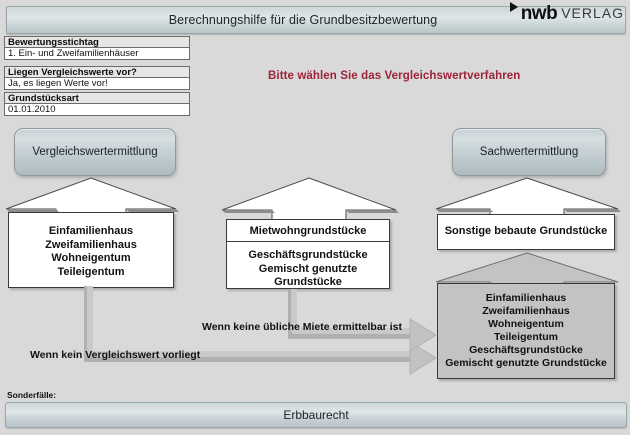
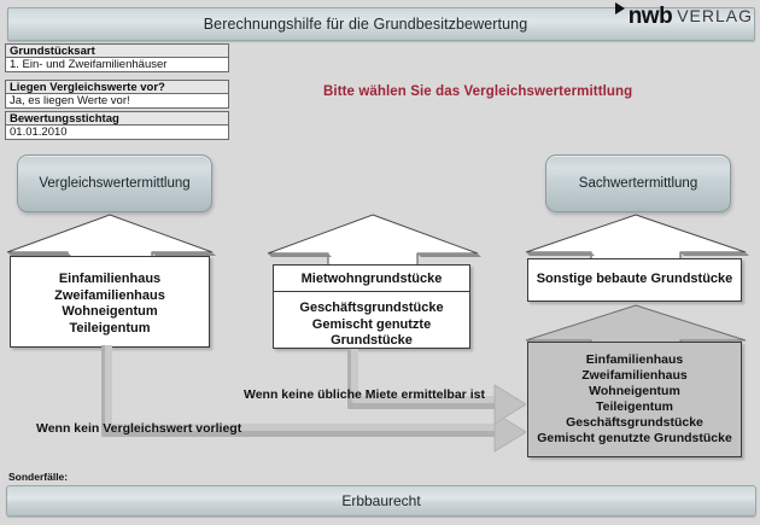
  Berechnungshilfe für die Grundbesitzbewertung
  nwb
  VERLAG
- Bewertungsstichtag
+ Grundstücksart
  1. Ein- und Zweifamilienhäuser
  Liegen Vergleichswerte vor?
  Ja, es liegen Werte vor!
- Grundstücksart
+ Bewertungsstichtag
  01.01.2010
- Bitte wählen Sie das Vergleichswertverfahren
+ Bitte wählen Sie das Vergleichswertermittlung
  Vergleichswertermittlung
  Sachwertermittlung
  Einfamilienhaus
  Zweifamilienhaus
  Wohneigentum
  Teileigentum
  Mietwohngrundstücke
  Geschäftsgrundstücke
  Gemischt genutzte
  Grundstücke
  Sonstige bebaute Grundstücke
  Einfamilienhaus
  Zweifamilienhaus
  Wohneigentum
  Teileigentum
  Geschäftsgrundstücke
  Gemischt genutzte Grundstücke
  Wenn kein Vergleichswert vorliegt
  Wenn keine übliche Miete ermittelbar ist
  Sonderfälle:
  Erbbaurecht
